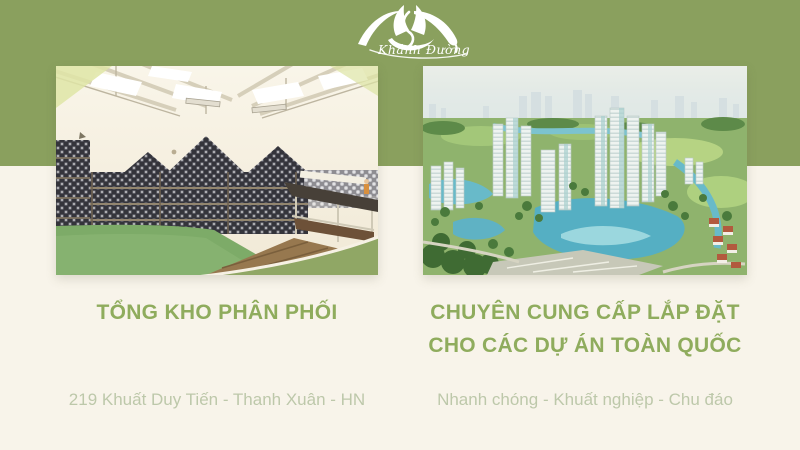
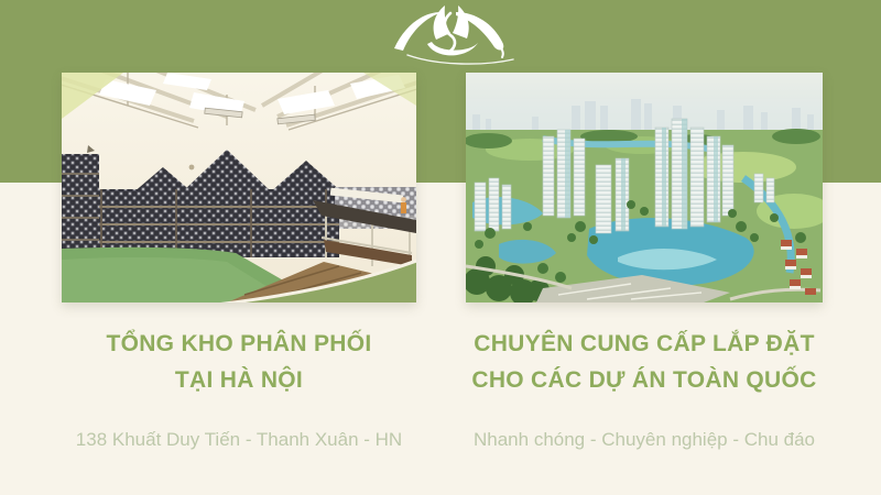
- Khánh Đường
  TỔNG KHO PHÂN PHỐI
+ TẠI HÀ NỘI
- 219 Khuất Duy Tiến - Thanh Xuân - HN
+ 138 Khuất Duy Tiến - Thanh Xuân - HN
  CHUYÊN CUNG CẤP LẮP ĐẶT
  CHO CÁC DỰ ÁN TOÀN QUỐC
- Nhanh chóng - Khuất nghiệp - Chu đáo
+ Nhanh chóng - Chuyên nghiệp - Chu đáo
